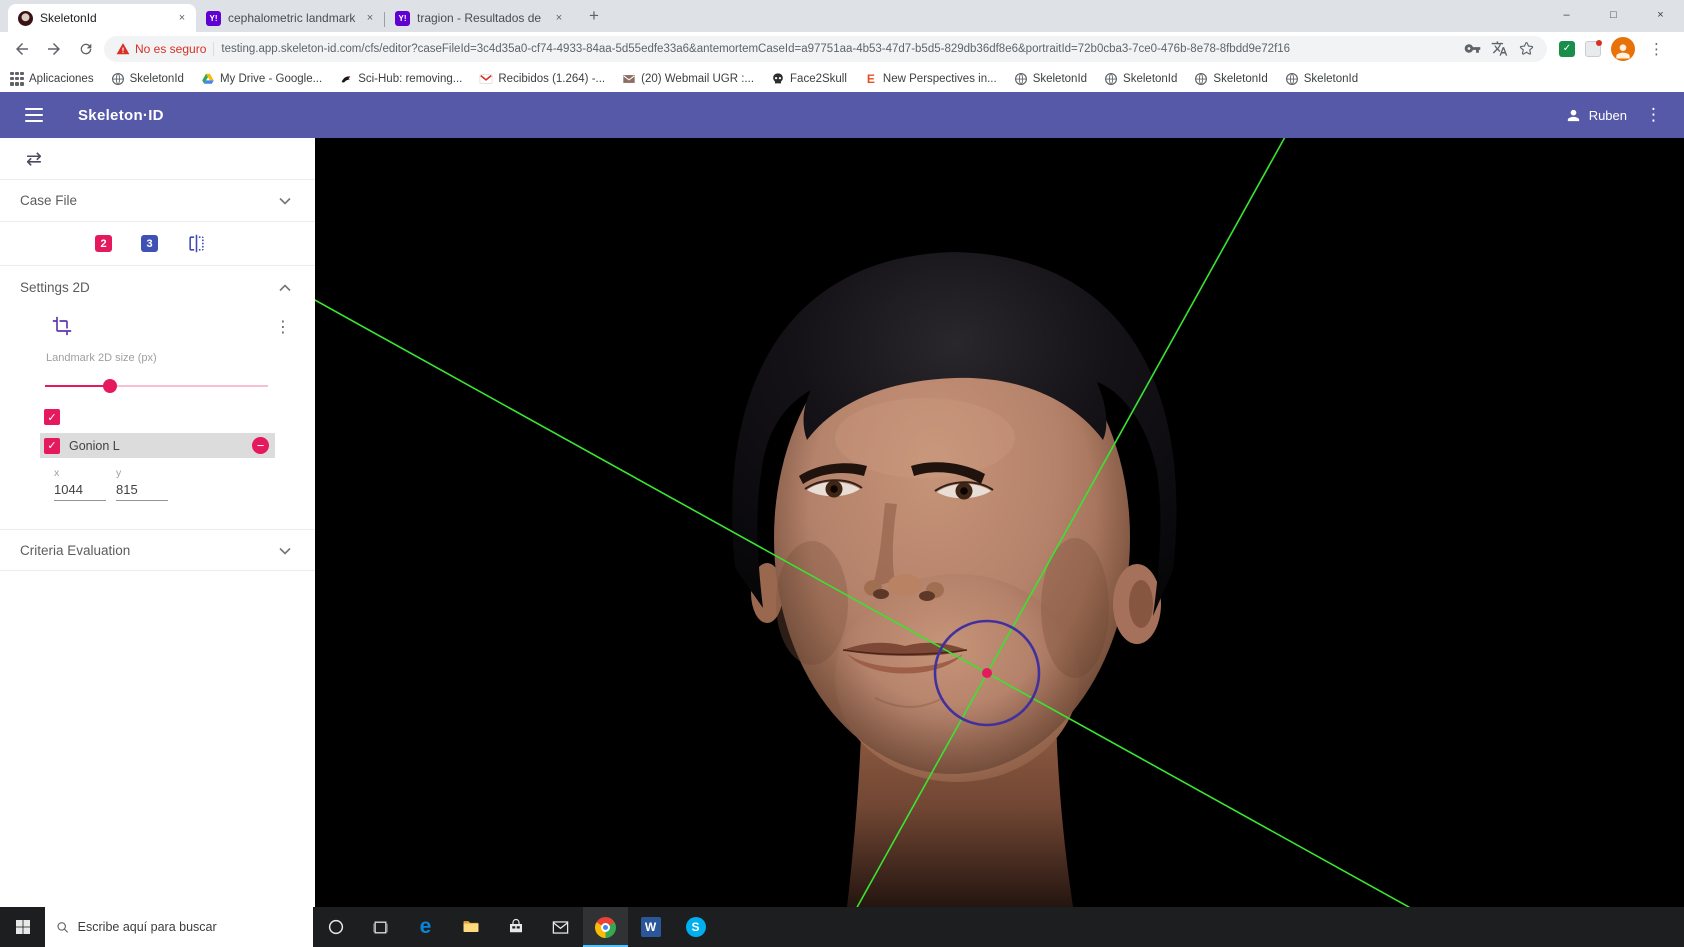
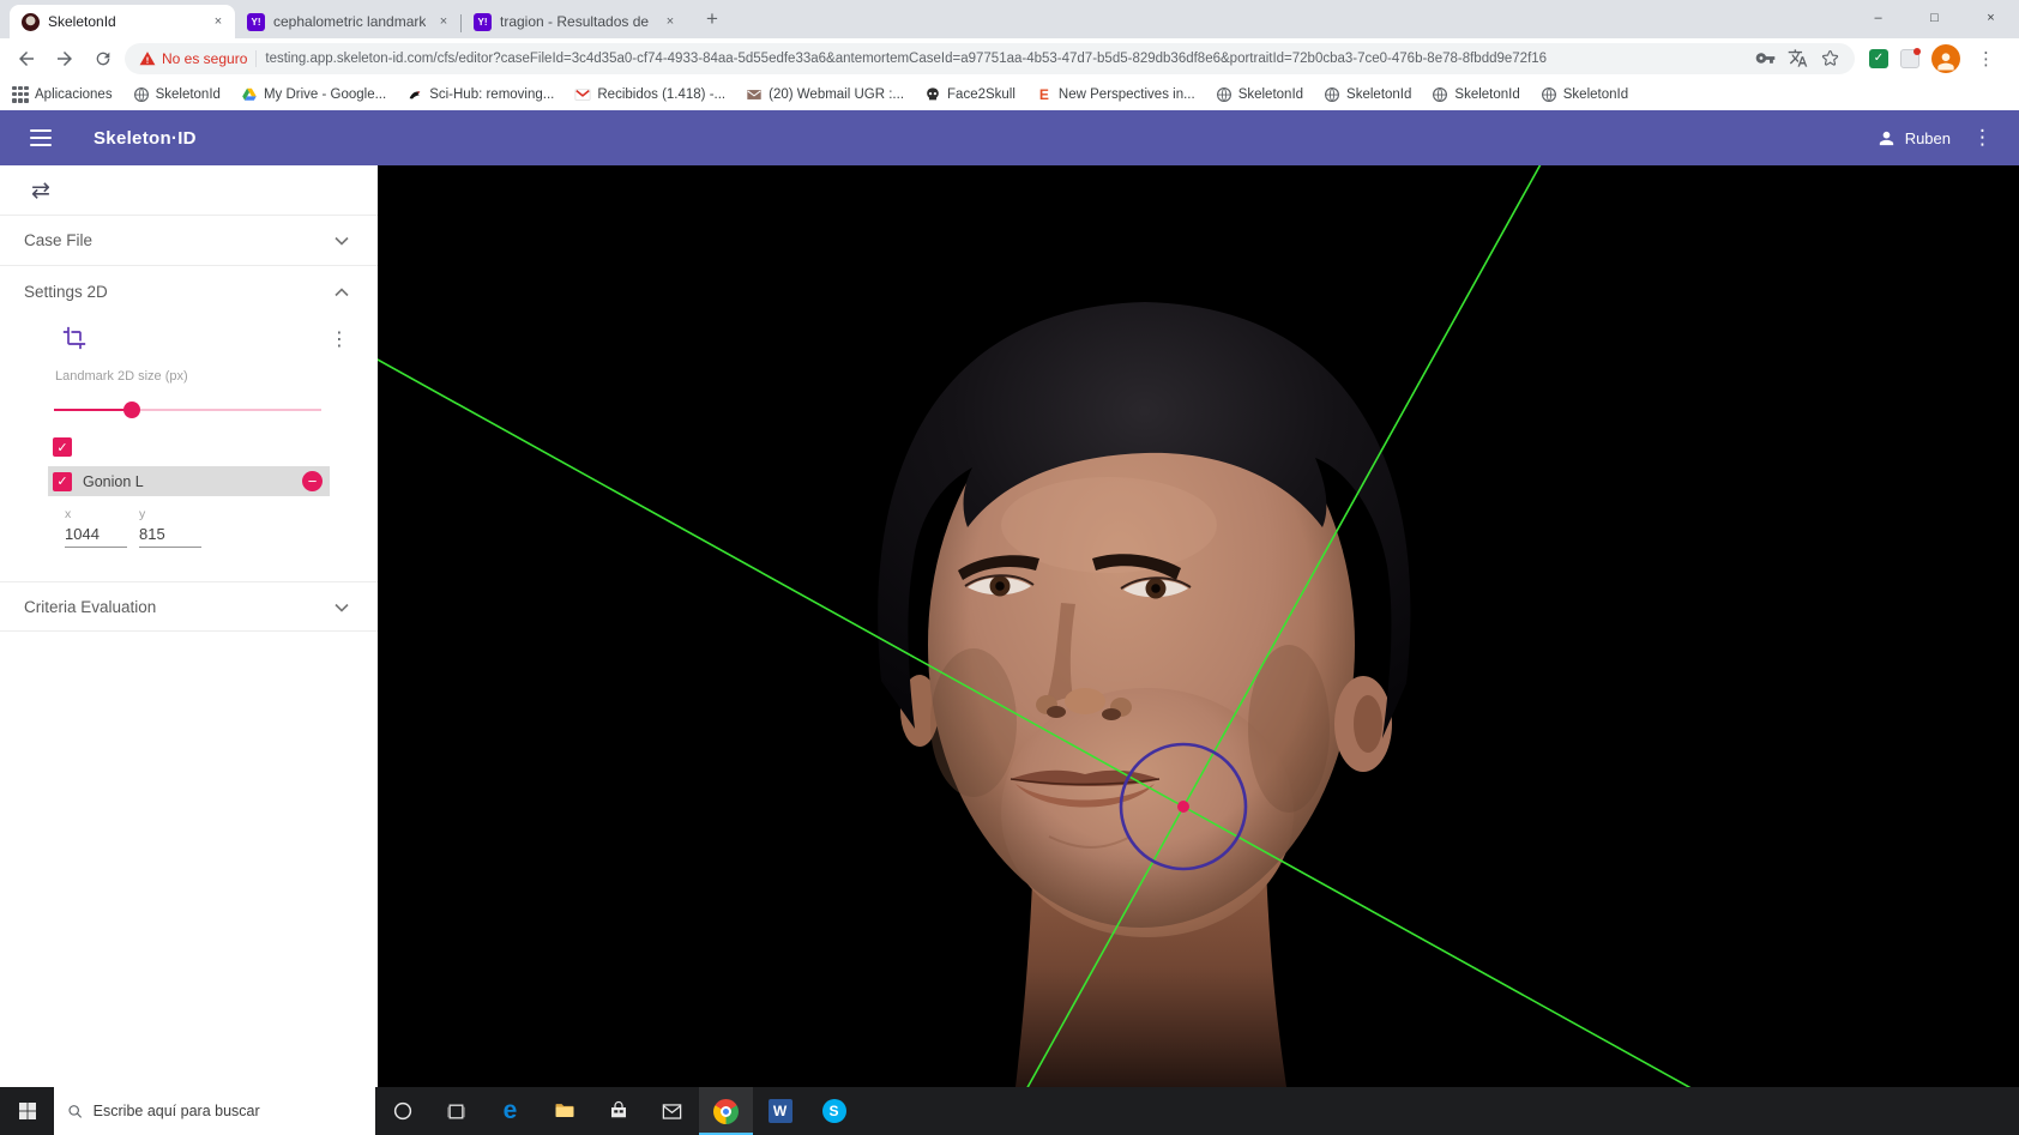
  SkeletonId
  ×
  Y!
  cephalometric landmark
  ×
  Y!
  tragion - Resultados de
  ×
  +
  –
  □
  ×
  No es seguro
  testing.app.skeleton-id.com/cfs/editor?caseFileId=3c4d35a0-cf74-4933-84aa-5d55edfe33a6&antemortemCaseId=a97751aa-4b53-47d7-b5d5-829db36df8e6&portraitId=72b0cba3-7ce0-476b-8e78-8fbdd9e72f16
  ✓
  ⋮
  Aplicaciones
  SkeletonId
  My Drive - Google...
  Sci-Hub: removing...
- Recibidos (1.264) -...
+ Recibidos (1.418) -...
  (20) Webmail UGR :...
  Face2Skull
  E
  New Perspectives in...
  SkeletonId
  SkeletonId
  SkeletonId
  SkeletonId
  Skeleton·ID
  Ruben
  ⋮
  ⇄
  Case File
- 2
- 3
  Settings 2D
  ⋮
  Landmark 2D size (px)
  ✓
  ✓
  Gonion L
  −
  x
  1044
  y
  815
  Criteria Evaluation
  Escribe aquí para buscar
  e
  W
  S
